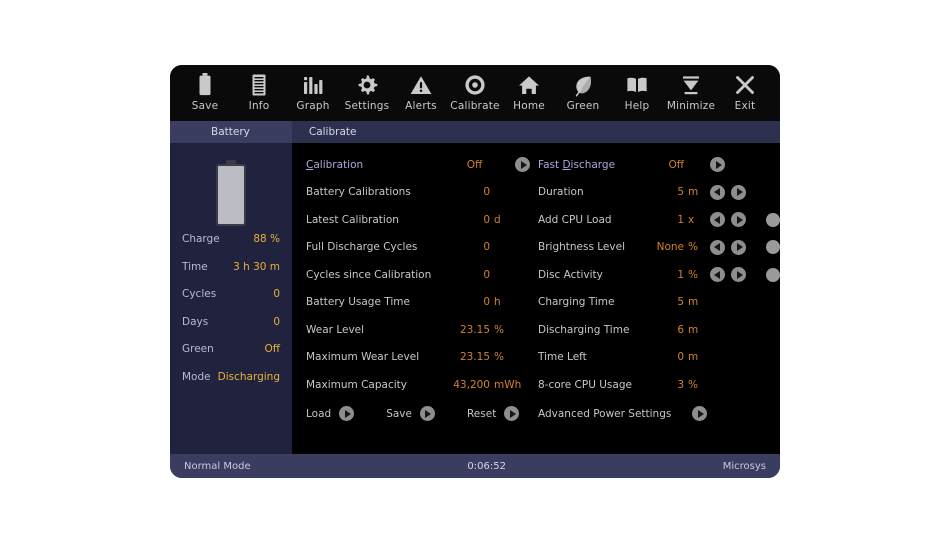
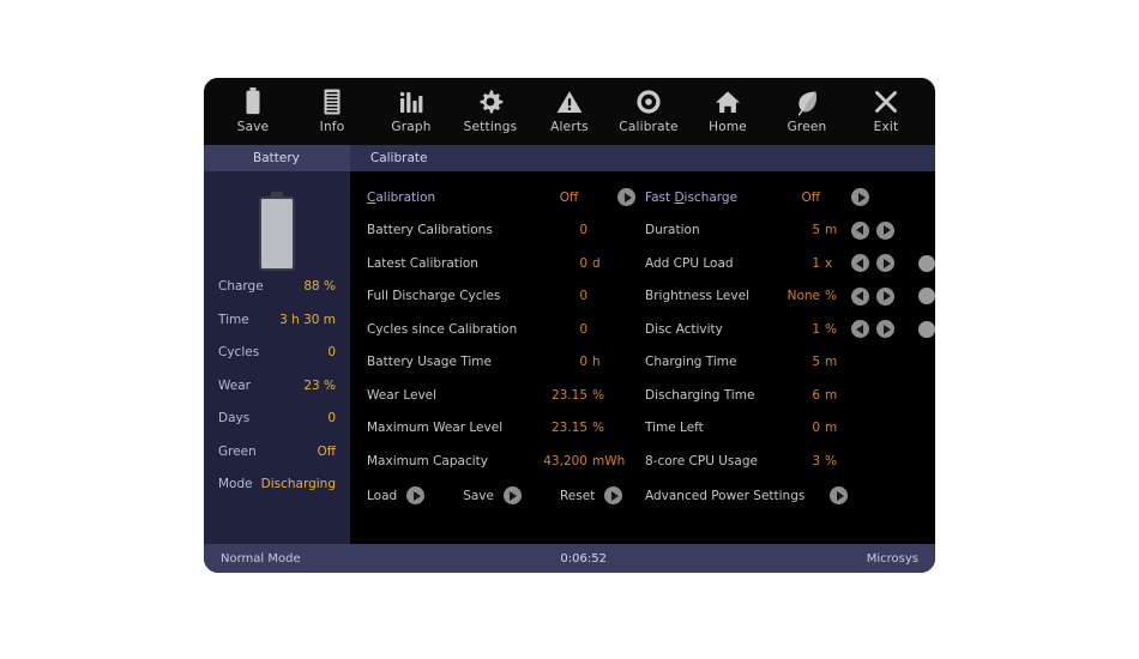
  Save
  Info
  Graph
  Settings
  Alerts
  Calibrate
  Home
  Green
- Help
- Minimize
  Exit
  Battery
  Calibrate
  Charge
  88 %
  Time
  3 h 30 m
  Cycles
  0
+ Wear
+ 23 %
  Days
  0
  Green
  Off
  Mode
  Discharging
  Calibration
  Off
  Battery Calibrations
  0
  Latest Calibration
  0
  d
  Full Discharge Cycles
  0
  Cycles since Calibration
  0
  Battery Usage Time
  0
  h
  Wear Level
  23.15
  %
  Maximum Wear Level
  23.15
  %
  Maximum Capacity
  43,200
  mWh
  Load
  Save
  Reset
  Fast Discharge
  Off
  Duration
  5
  m
  Add CPU Load
  1
  x
  Brightness Level
  None
  %
  Disc Activity
  1
  %
  Charging Time
  5
  m
  Discharging Time
  6
  m
  Time Left
  0
  m
  8-core CPU Usage
  3
  %
  Advanced Power Settings
  Normal Mode
  0:06:52
  Microsys
